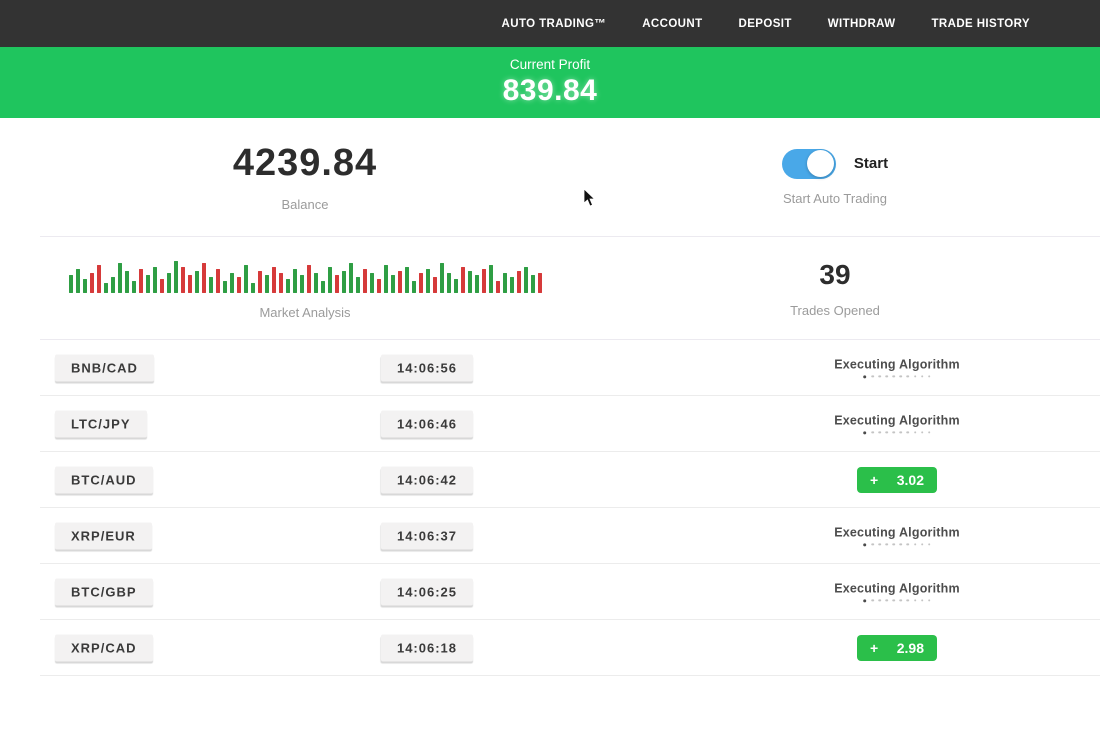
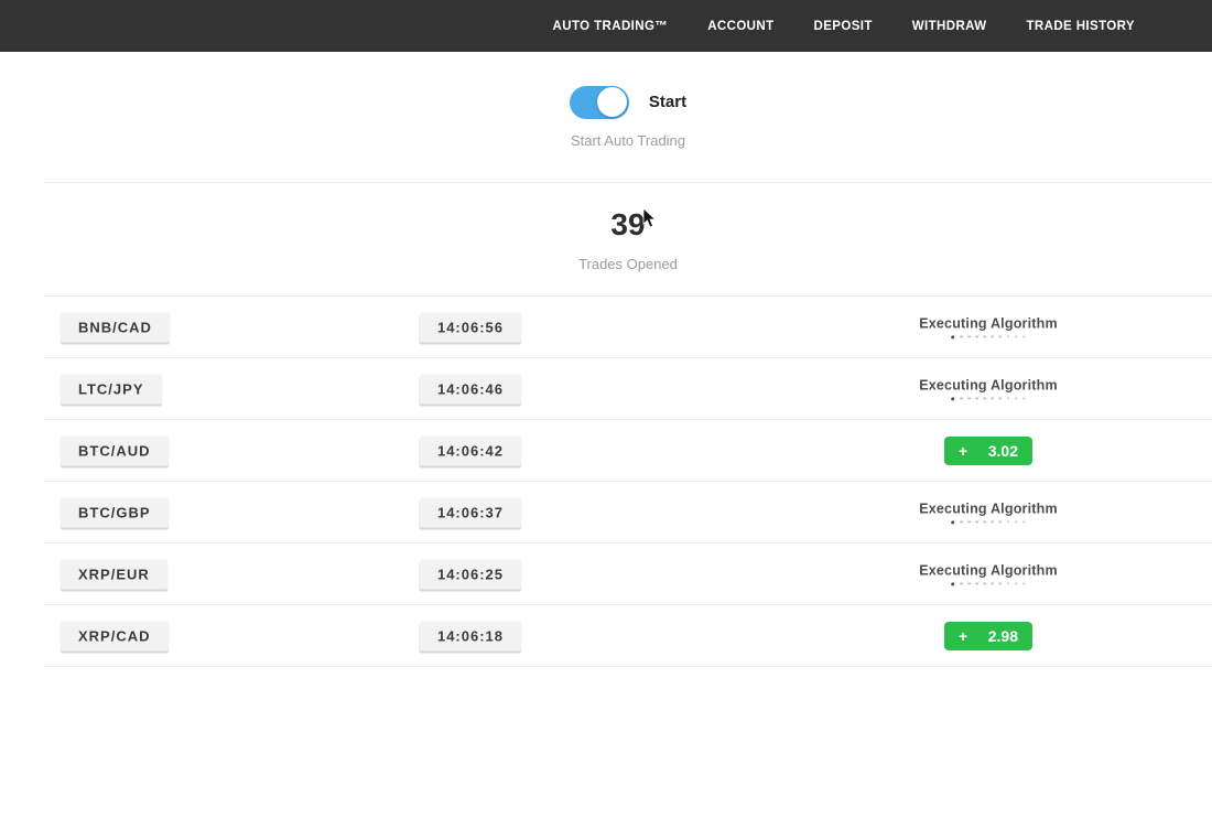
  AUTO TRADING™
  ACCOUNT
  DEPOSIT
  WITHDRAW
  TRADE HISTORY
- Current Profit
- 839.84
- 4239.84
- Balance
  Start
  Start Auto Trading
- Market Analysis
  39
  Trades Opened
  BNB/CAD
  14:06:56
  Executing Algorithm
  LTC/JPY
  14:06:46
  Executing Algorithm
  BTC/AUD
  14:06:42
  +
  3.02
- XRP/EUR
+ BTC/GBP
  14:06:37
  Executing Algorithm
- BTC/GBP
+ XRP/EUR
  14:06:25
  Executing Algorithm
  XRP/CAD
  14:06:18
  +
  2.98
